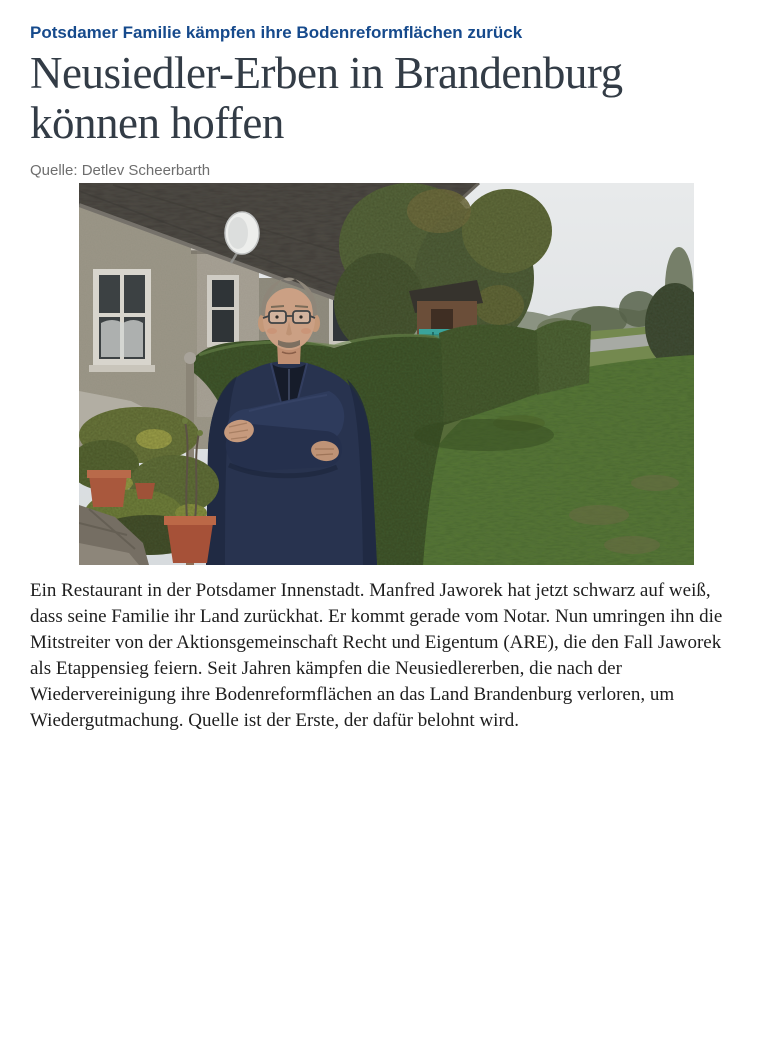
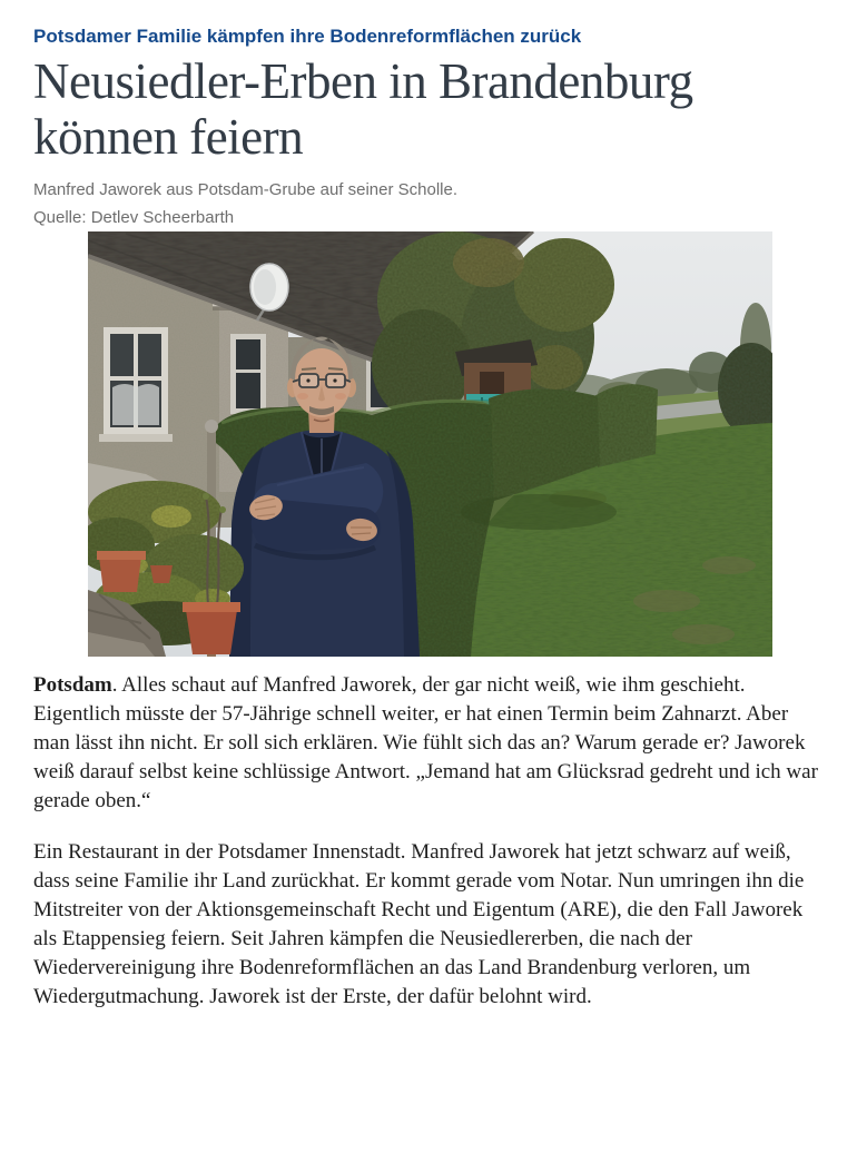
  Potsdamer Familie kämpfen ihre Bodenreformflächen zurück
- Neusiedler-Erben in Brandenburg können hoffen
+ Neusiedler-Erben in Brandenburg können feiern
+ Manfred Jaworek aus Potsdam-Grube auf seiner Scholle.
  Quelle: Detlev Scheerbarth
+ Potsdam. Alles schaut auf Manfred Jaworek, der gar nicht weiß, wie ihm geschieht. Eigentlich müsste der 57-Jährige schnell weiter, er hat einen Termin beim Zahnarzt. Aber man lässt ihn nicht. Er soll sich erklären. Wie fühlt sich das an? Warum gerade er? Jaworek weiß darauf selbst keine schlüssige Antwort. „Jemand hat am Glücksrad gedreht und ich war gerade oben.“
- Ein Restaurant in der Potsdamer Innenstadt. Manfred Jaworek hat jetzt schwarz auf weiß, dass seine Familie ihr Land zurückhat. Er kommt gerade vom Notar. Nun umringen ihn die Mitstreiter von der Aktionsgemeinschaft Recht und Eigentum (ARE), die den Fall Jaworek als Etappensieg feiern. Seit Jahren kämpfen die Neusiedlererben, die nach der Wiedervereinigung ihre Bodenreformflächen an das Land Brandenburg verloren, um Wiedergutmachung. Quelle ist der Erste, der dafür belohnt wird.
+ Ein Restaurant in der Potsdamer Innenstadt. Manfred Jaworek hat jetzt schwarz auf weiß, dass seine Familie ihr Land zurückhat. Er kommt gerade vom Notar. Nun umringen ihn die Mitstreiter von der Aktionsgemeinschaft Recht und Eigentum (ARE), die den Fall Jaworek als Etappensieg feiern. Seit Jahren kämpfen die Neusiedlererben, die nach der Wiedervereinigung ihre Bodenreformflächen an das Land Brandenburg verloren, um Wiedergutmachung. Jaworek ist der Erste, der dafür belohnt wird.
